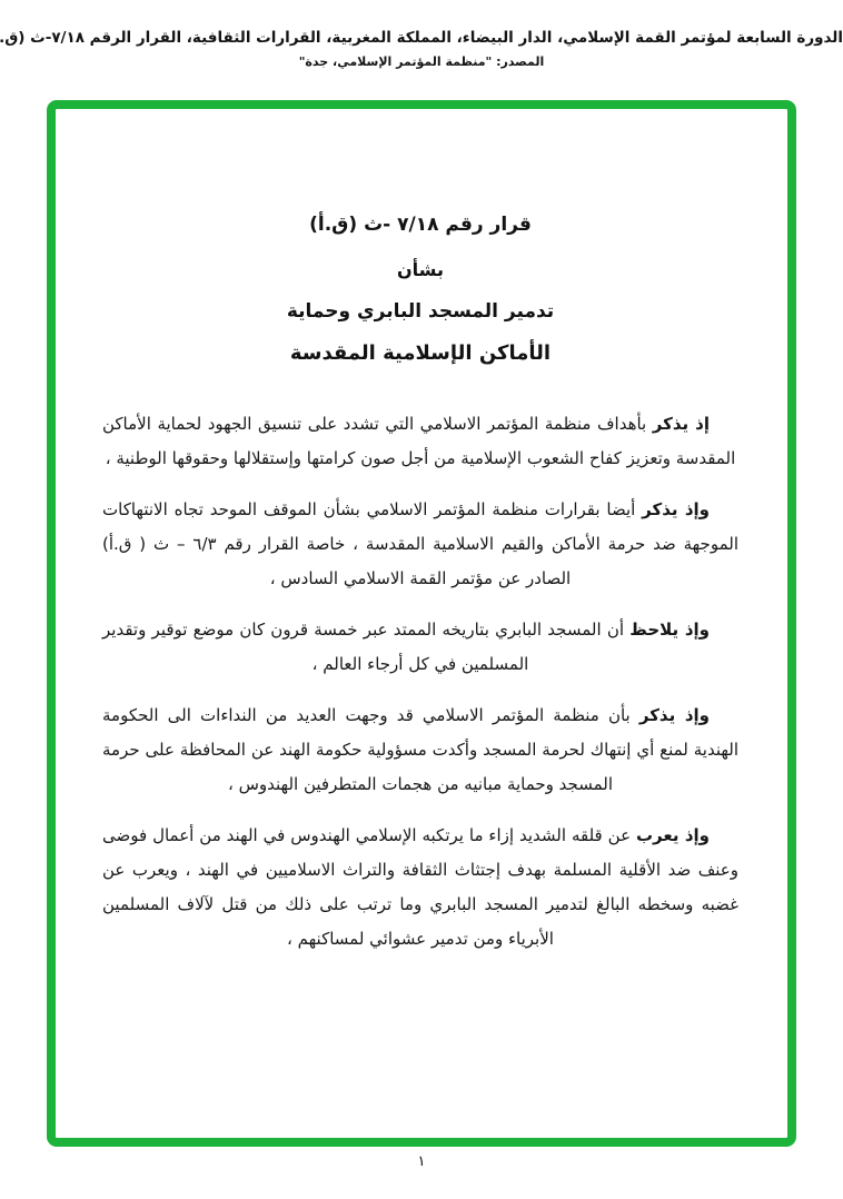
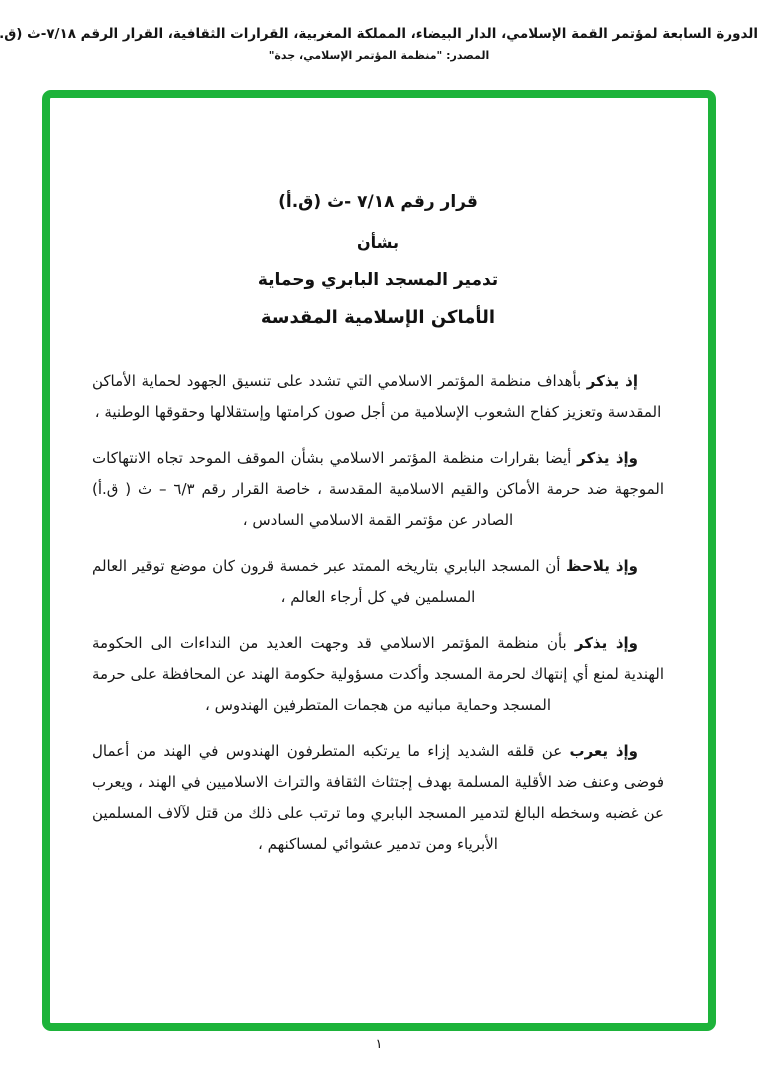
  الدورة السابعة لمؤتمر القمة الإسلامي، الدار البيضاء، المملكة المغربية، القرارات الثقافية، القرار الرقم ٧/١٨-ث (ق.
  المصدر: "منظمة المؤتمر الإسلامي، جدة"
  قرار رقم ٧/١٨ -ث (ق.أ)
  بشأن
  تدمير المسجد البابري وحماية
  الأماكن الإسلامية المقدسة
  إذ يذكر بأهداف منظمة المؤتمر الاسلامي التي تشدد على تنسيق الجهود لحماية الأماكن المقدسة وتعزيز كفاح الشعوب الإسلامية من أجل صون كرامتها وإستقلالها وحقوقها الوطنية ،
  وإذ يذكر أيضا بقرارات منظمة المؤتمر الاسلامي بشأن الموقف الموحد تجاه الانتهاكات الموجهة ضد حرمة الأماكن والقيم الاسلامية المقدسة ، خاصة القرار رقم ٦/٣ – ث ( ق.أ) الصادر عن مؤتمر القمة الاسلامي السادس ،
- وإذ يلاحظ أن المسجد البابري بتاريخه الممتد عبر خمسة قرون كان موضع توقير وتقدير المسلمين في كل أرجاء العالم ،
+ وإذ يلاحظ أن المسجد البابري بتاريخه الممتد عبر خمسة قرون كان موضع توقير العالم المسلمين في كل أرجاء العالم ،
  وإذ يذكر بأن منظمة المؤتمر الاسلامي قد وجهت العديد من النداءات الى الحكومة الهندية لمنع أي إنتهاك لحرمة المسجد وأكدت مسؤولية حكومة الهند عن المحافظة على حرمة المسجد وحماية مبانيه من هجمات المتطرفين الهندوس ،
- وإذ يعرب عن قلقه الشديد إزاء ما يرتكبه الإسلامي الهندوس في الهند من أعمال فوضى وعنف ضد الأقلية المسلمة بهدف إجتثاث الثقافة والتراث الاسلاميين في الهند ، ويعرب عن غضبه وسخطه البالغ لتدمير المسجد البابري وما ترتب على ذلك من قتل لآلاف المسلمين الأبرياء ومن تدمير عشوائي لمساكنهم ،
+ وإذ يعرب عن قلقه الشديد إزاء ما يرتكبه المتطرفون الهندوس في الهند من أعمال فوضى وعنف ضد الأقلية المسلمة بهدف إجتثاث الثقافة والتراث الاسلاميين في الهند ، ويعرب عن غضبه وسخطه البالغ لتدمير المسجد البابري وما ترتب على ذلك من قتل لآلاف المسلمين الأبرياء ومن تدمير عشوائي لمساكنهم ،
  ١
